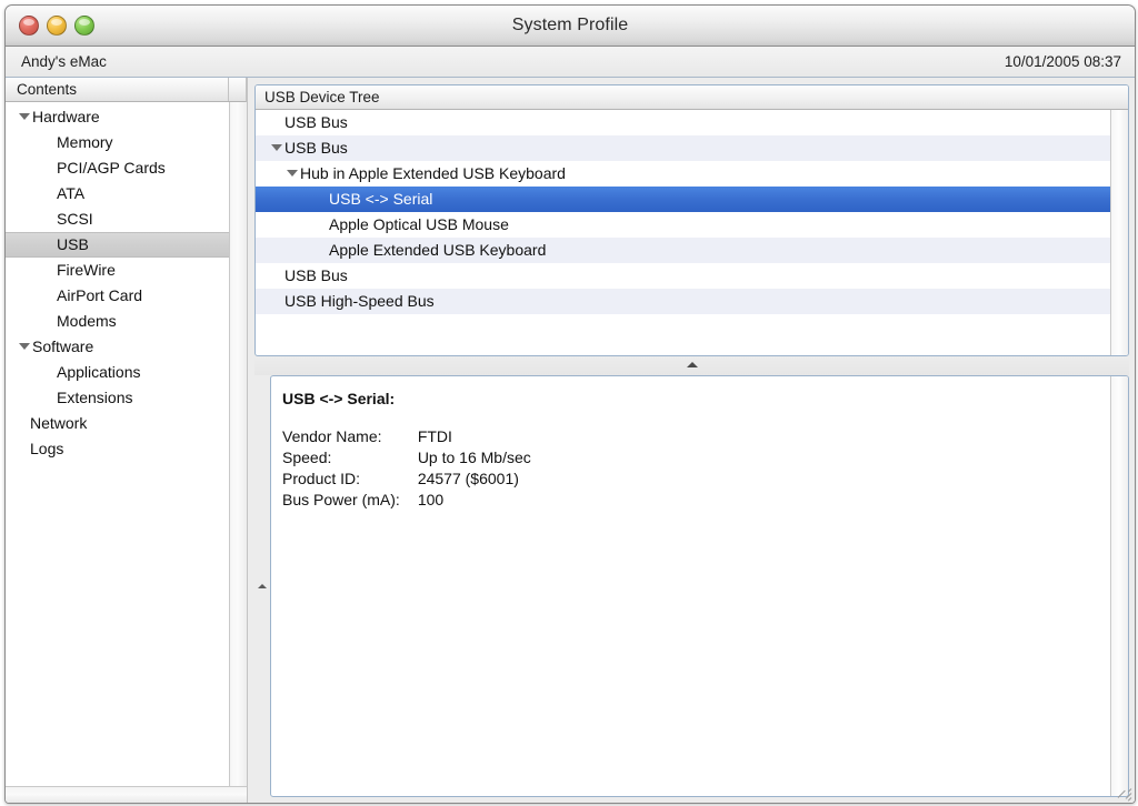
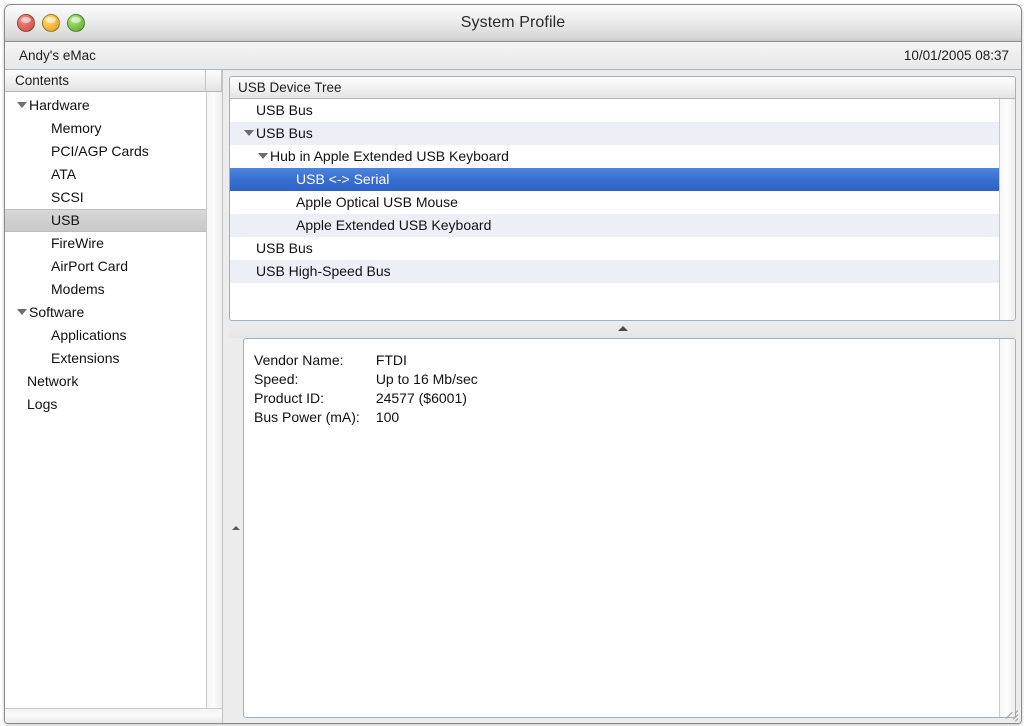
  System Profile
  Andy's eMac
  10/01/2005 08:37
  Contents
  Hardware
  Memory
  PCI/AGP Cards
  ATA
  SCSI
  USB
  FireWire
  AirPort Card
  Modems
  Software
  Applications
  Extensions
  Network
  Logs
  USB Device Tree
  USB Bus
  USB Bus
  Hub in Apple Extended USB Keyboard
  USB <-> Serial
  Apple Optical USB Mouse
  Apple Extended USB Keyboard
  USB Bus
  USB High-Speed Bus
- USB <-> Serial:
  Vendor Name:	FTDI
  Speed:	Up to 16 Mb/sec
  Product ID:	24577 ($6001)
  Bus Power (mA):	100
